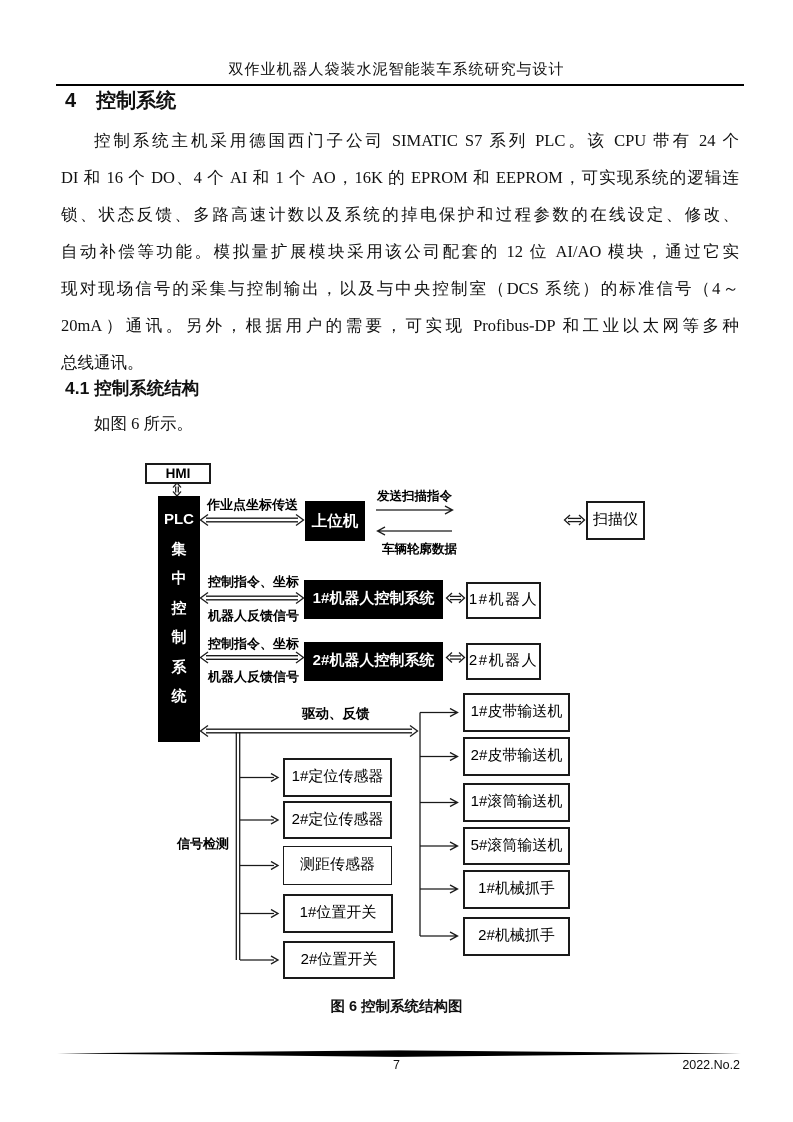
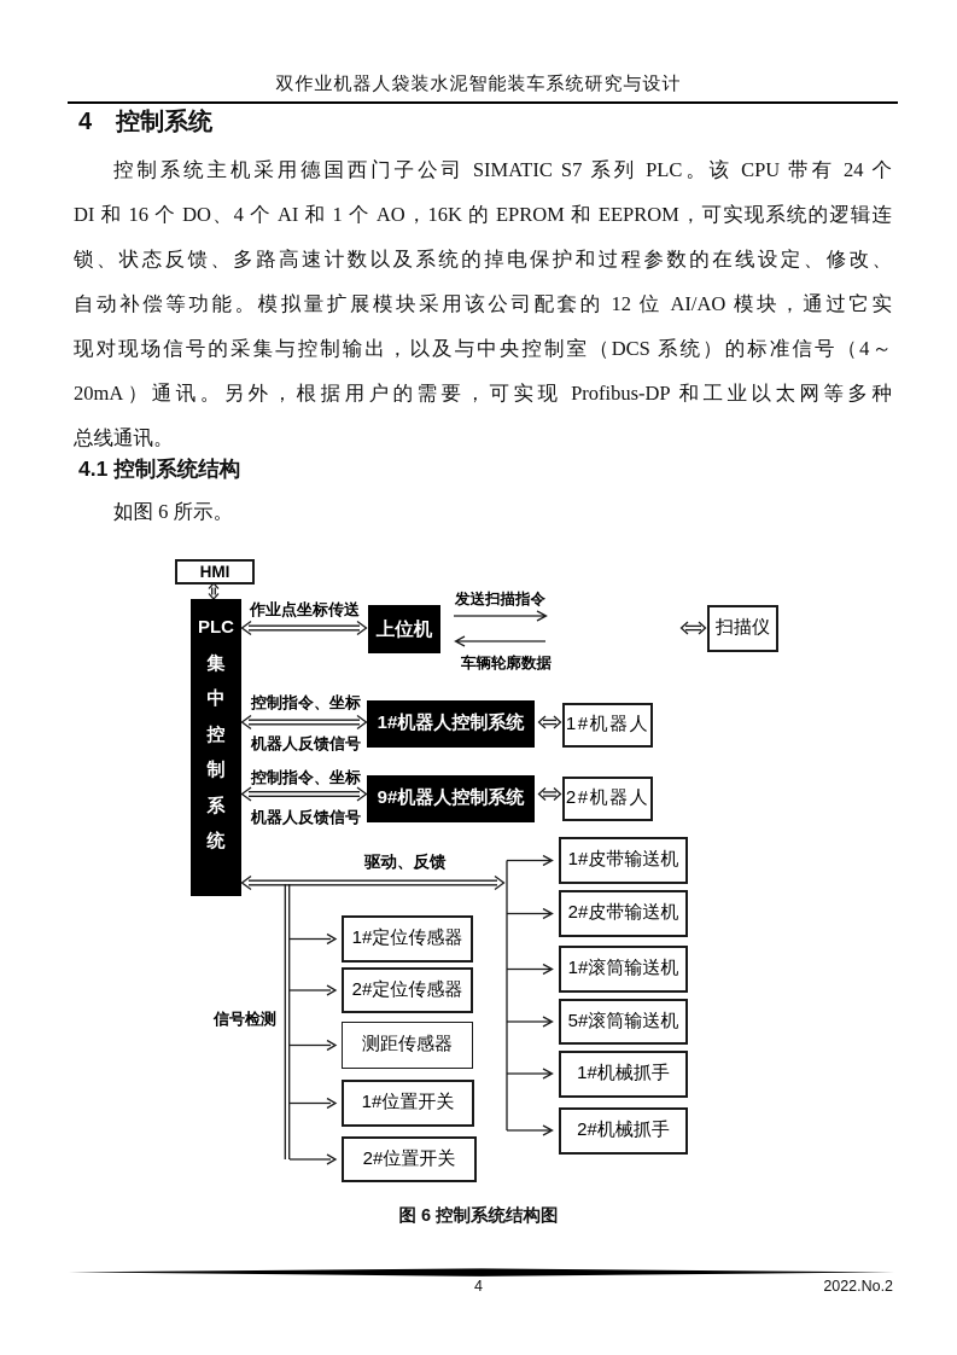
  双作业机器人袋装水泥智能装车系统研究与设计
  4 控制系统
  控制系统主机采用德国西门子公司 SIMATIC S7 系列 PLC。该 CPU 带有 24 个
  DI 和 16 个 DO、4 个 AI 和 1 个 AO，16K 的 EPROM 和 EEPROM，可实现系统的逻辑连
  锁、状态反馈、多路高速计数以及系统的掉电保护和过程参数的在线设定、修改、
  自动补偿等功能。模拟量扩展模块采用该公司配套的 12 位 AI/AO 模块，通过它实
  现对现场信号的采集与控制输出，以及与中央控制室（DCS 系统）的标准信号（4～
  20mA）通讯。另外，根据用户的需要，可实现 Profibus-DP 和工业以太网等多种
  总线通讯。
  4.1 控制系统结构
  如图 6 所示。
  HMI
  PLC
  集
  中
  控
  制
  系
  统
  上位机
  扫描仪
  1#机器人控制系统
  1#机器人
- 2#机器人控制系统
+ 9#机器人控制系统
  2#机器人
  1#皮带输送机
  2#皮带输送机
  1#滚筒输送机
  5#滚筒输送机
  1#机械抓手
  2#机械抓手
  1#定位传感器
  2#定位传感器
  测距传感器
  1#位置开关
  2#位置开关
  作业点坐标传送
  发送扫描指令
  车辆轮廓数据
  控制指令、坐标
  机器人反馈信号
  控制指令、坐标
  机器人反馈信号
  驱动、反馈
  信号检测
  图 6 控制系统结构图
- 7
+ 4
  2022.No.2
